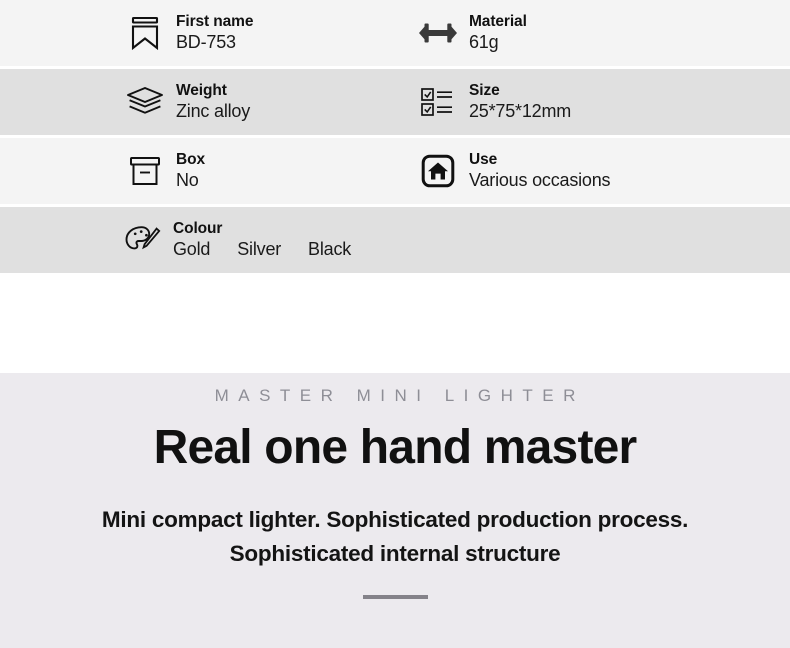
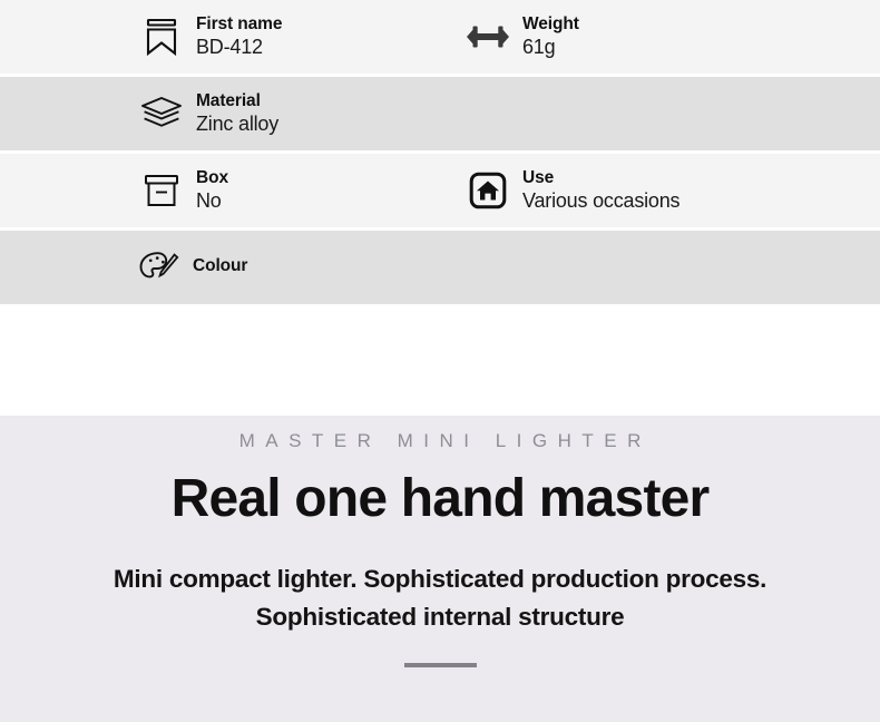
  First name
- BD-753
+ BD-412
- Material
+ Weight
  61g
- Weight
+ Material
  Zinc alloy
- Size
- 25*75*12mm
  Box
  No
  Use
  Various occasions
  Colour
- Gold
- Silver
- Black
  MASTER MINI LIGHTER
  Real one hand master
  Mini compact lighter. Sophisticated production process.
  Sophisticated internal structure
